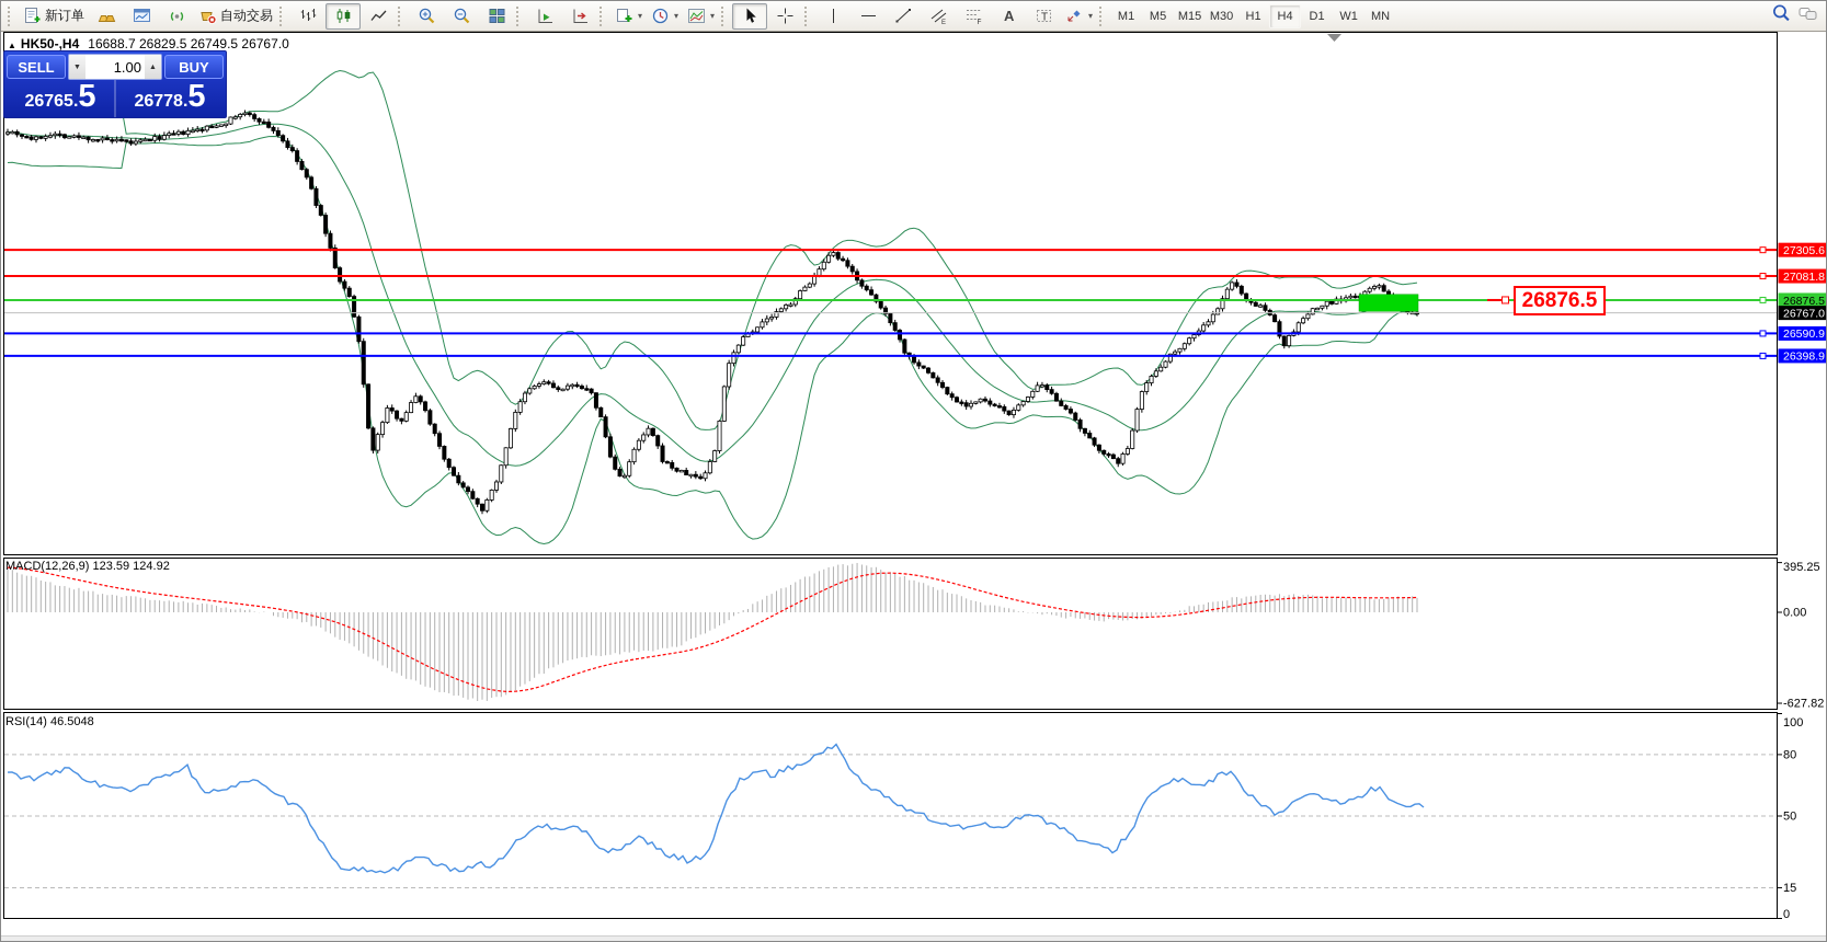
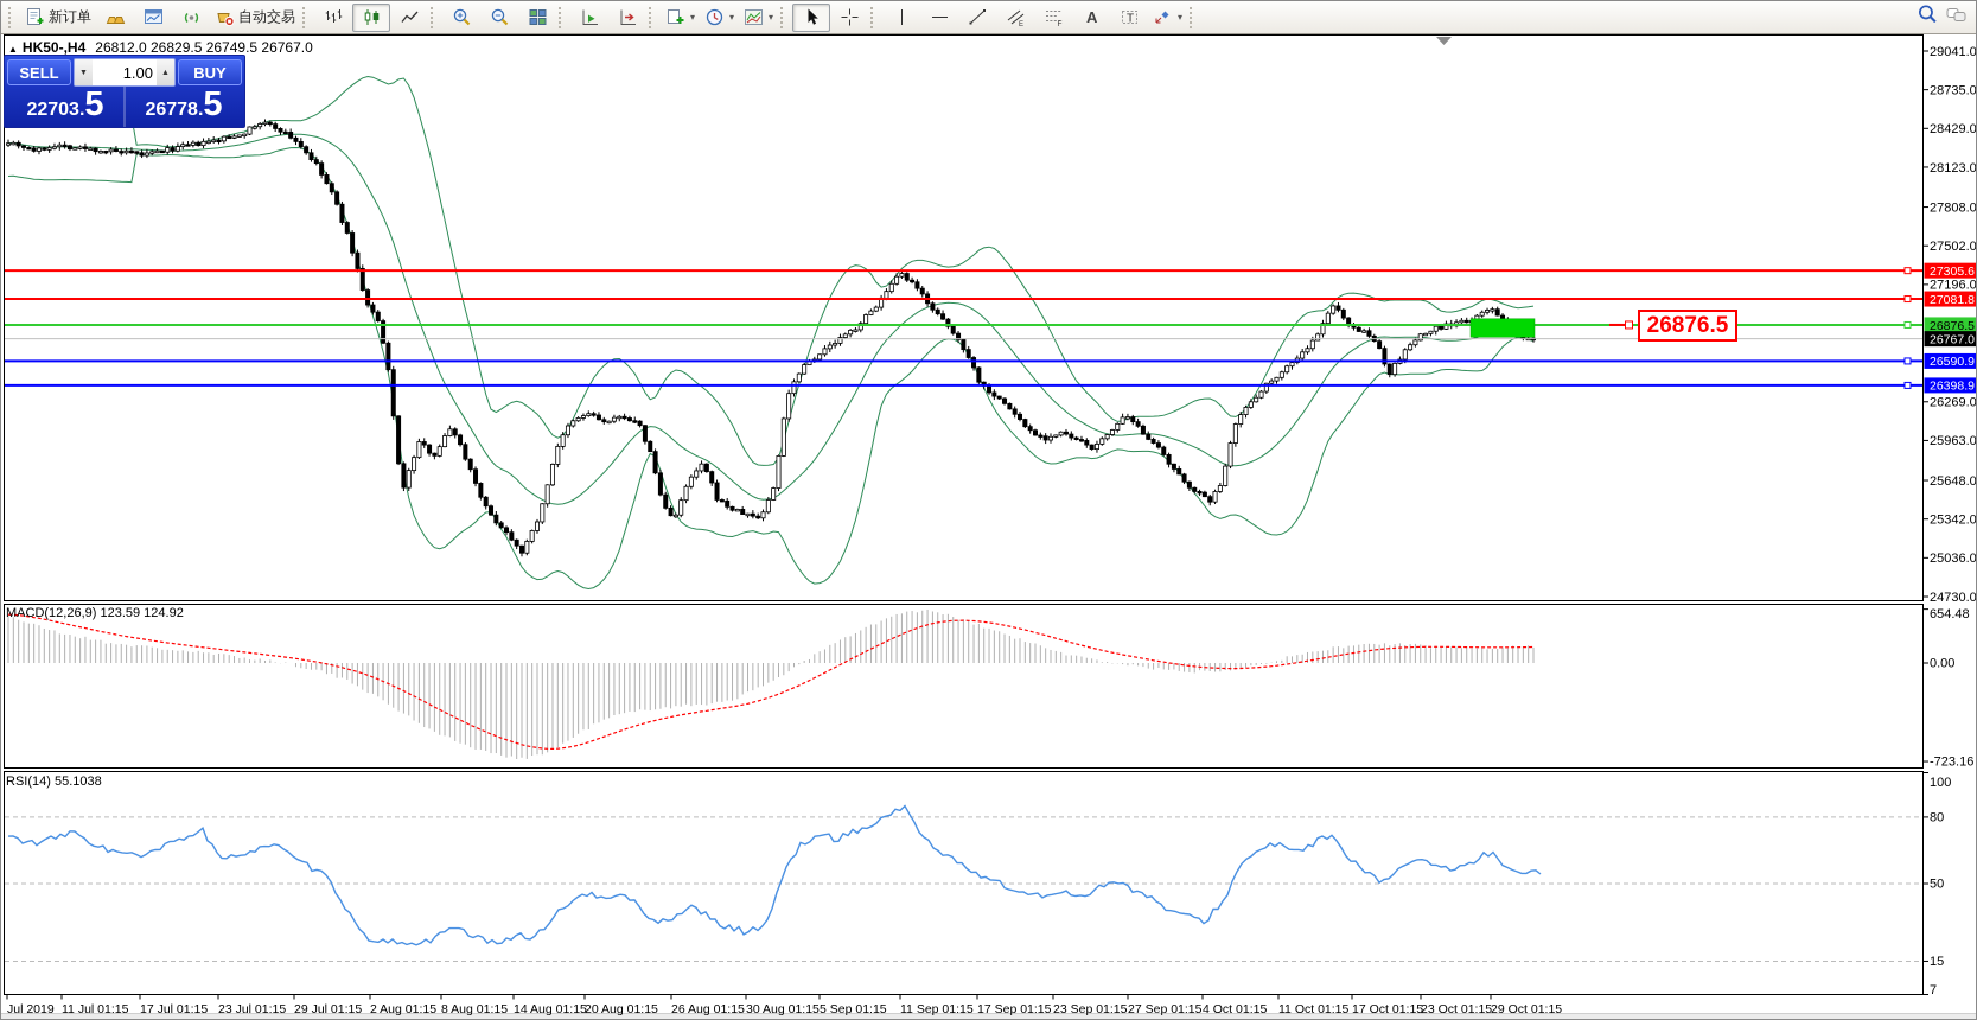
  新订单
  自动交易
  ▾
  ▾
  ▾
  A
  T
  ▾
- M1
- M5
- M15
- M30
- H1
- H4
- D1
- W1
- MN
  27305.6
  27081.8
  26876.5
  26767.0
  26590.9
  26398.9
+ 29041.0
+ 28735.0
+ 28429.0
+ 28123.0
+ 27808.0
+ 27502.0
+ 27196.0
+ 26269.0
+ 25963.0
+ 25648.0
+ 25342.0
+ 25036.0
+ 24730.0
- 395.25
+ 654.48
  0.00
- -627.82
+ -723.16
  100
  80
  50
  15
- 0
+ 7
+ Jul 2019
+ 11 Jul 01:15
+ 17 Jul 01:15
+ 23 Jul 01:15
+ 29 Jul 01:15
+ 2 Aug 01:15
+ 8 Aug 01:15
+ 14 Aug 01:15
+ 20 Aug 01:15
+ 26 Aug 01:15
+ 30 Aug 01:15
+ 5 Sep 01:15
+ 11 Sep 01:15
+ 17 Sep 01:15
+ 23 Sep 01:15
+ 27 Sep 01:15
+ 4 Oct 01:15
+ 11 Oct 01:15
+ 17 Oct 01:15
+ 23 Oct 01:15
+ 29 Oct 01:15
- ▲ HK50-,H4 16688.7 26829.5 26749.5 26767.0
+ ▲ HK50-,H4 26812.0 26829.5 26749.5 26767.0
  SELL
  1.00
  BUY
- 26765.
+ 22703.
  5
  26778.
  5
  MACD(12,26,9) 123.59 124.92
- RSI(14) 46.5048
+ RSI(14) 55.1038
  26876.5
